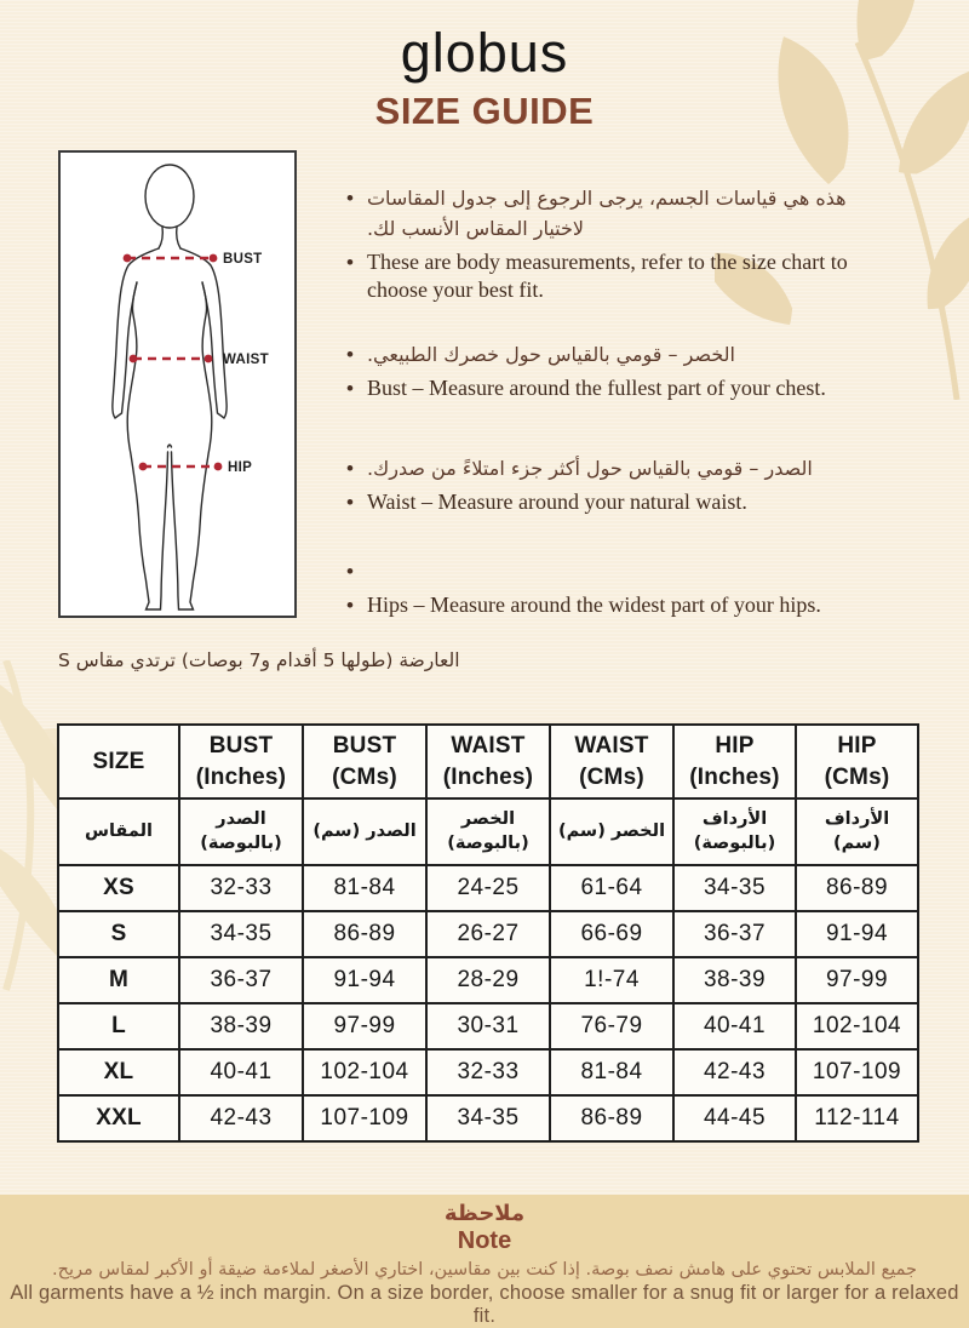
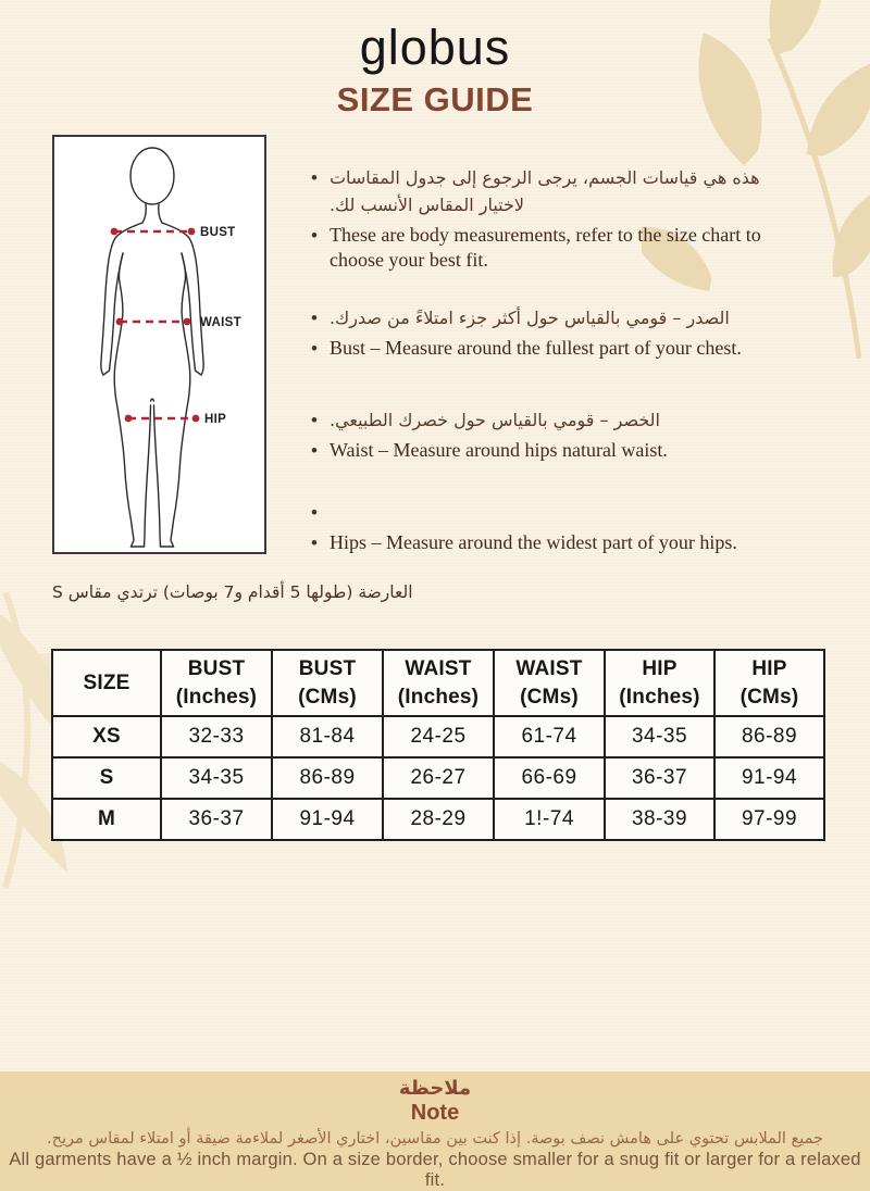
  globus
  SIZE GUIDE
  BUST
  WAIST
  HIP
  •
  هذه هي قياسات الجسم، يرجى الرجوع إلى جدول المقاسات لاختيار المقاس الأنسب لك.
  •
  These are body measurements, refer to the size chart to choose your best fit.
  •
- الخصر – قومي بالقياس حول خصرك الطبيعي.
+ الصدر – قومي بالقياس حول أكثر جزء امتلاءً من صدرك.
  •
  Bust – Measure around the fullest part of your chest.
  •
- الصدر – قومي بالقياس حول أكثر جزء امتلاءً من صدرك.
+ الخصر – قومي بالقياس حول خصرك الطبيعي.
  •
- Waist – Measure around your natural waist.
+ Waist – Measure around hips natural waist.
  •
  •
  Hips – Measure around the widest part of your hips.
  العارضة (طولها 5 أقدام و7 بوصات) ترتدي مقاس S
  SIZE	BUST(Inches)	BUST(CMs)	WAIST(Inches)	WAIST(CMs)	HIP(Inches)	HIP(CMs)
- المقاس	الصدر(بالبوصة)	الصدر (سم)	الخصر(بالبوصة)	الخصر (سم)	الأرداف(بالبوصة)	الأرداف (سم)
- XS	32-33	81-84	24-25	61-64	34-35	86-89
+ XS	32-33	81-84	24-25	61-74	34-35	86-89
  S	34-35	86-89	26-27	66-69	36-37	91-94
  M	36-37	91-94	28-29	1!-74	38-39	97-99
- L	38-39	97-99	30-31	76-79	40-41	102-104
- XL	40-41	102-104	32-33	81-84	42-43	107-109
- XXL	42-43	107-109	34-35	86-89	44-45	112-114
  ملاحظة
  Note
- جميع الملابس تحتوي على هامش نصف بوصة. إذا كنت بين مقاسين، اختاري الأصغر لملاءمة ضيقة أو الأكبر لمقاس مريح.
+ جميع الملابس تحتوي على هامش نصف بوصة. إذا كنت بين مقاسين، اختاري الأصغر لملاءمة ضيقة أو امتلاء لمقاس مريح.
  All garments have a ½ inch margin. On a size border, choose smaller for a snug fit or larger for a relaxed fit.
